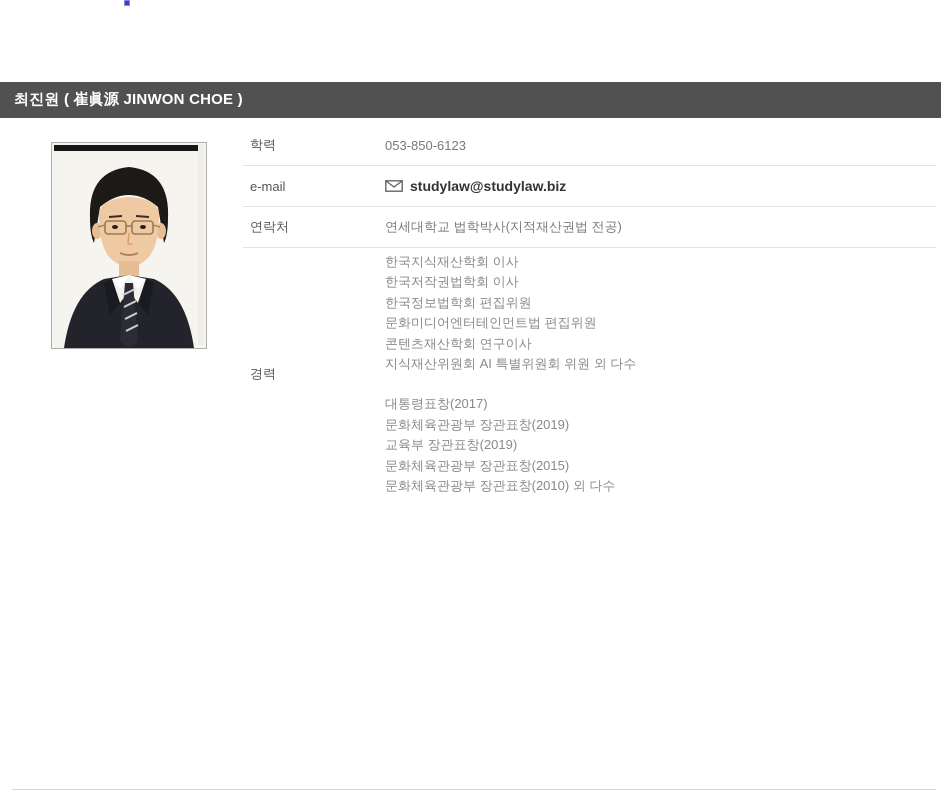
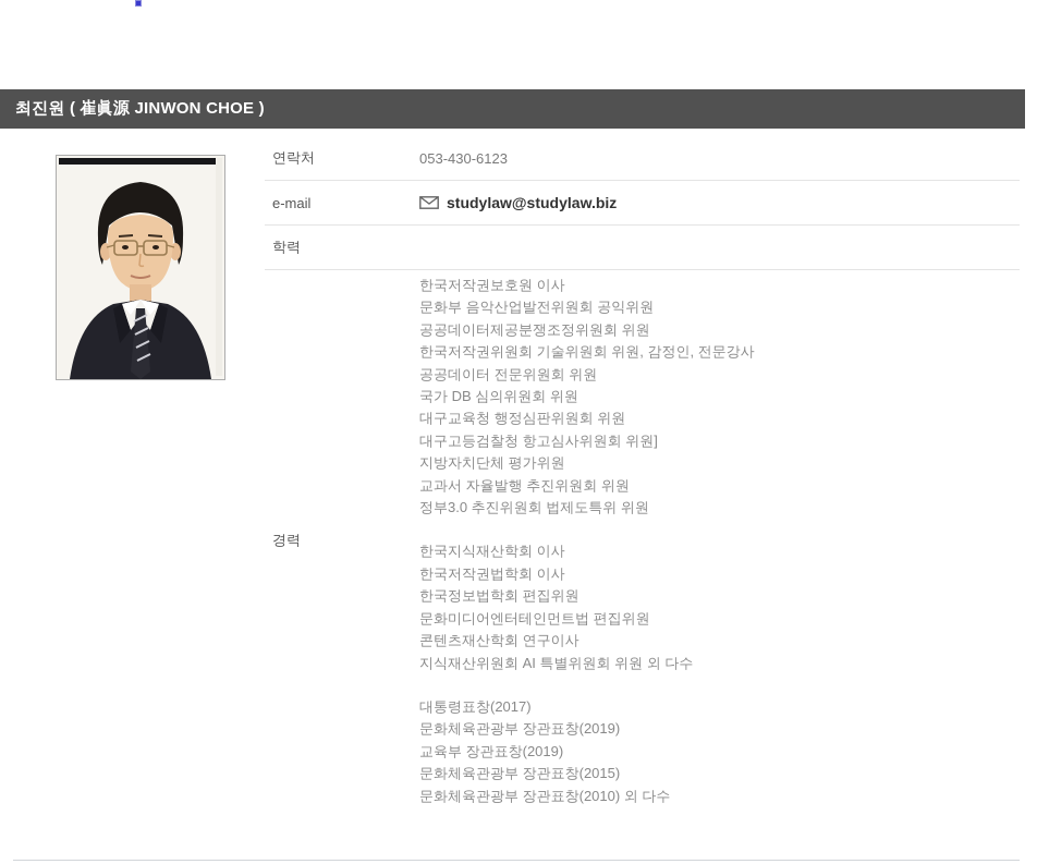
  최진원 ( 崔眞源 JINWON CHOE )
- 학력
+ 연락처
- 053-850-6123
+ 053-430-6123
  e-mail
  studylaw@studylaw.biz
- 연락처
+ 학력
- 연세대학교 법학박사(지적재산권법 전공)
  경력
+ 한국저작권보호원 이사
+ 문화부 음악산업발전위원회 공익위원
+ 공공데이터제공분쟁조정위원회 위원
+ 한국저작권위원회 기술위원회 위원, 감정인, 전문강사
+ 공공데이터 전문위원회 위원
+ 국가 DB 심의위원회 위원
+ 대구교육청 행정심판위원회 위원
+ 대구고등검찰청 항고심사위원회 위원]
+ 지방자치단체 평가위원
+ 교과서 자율발행 추진위원회 위원
+ 정부3.0 추진위원회 법제도특위 위원
  한국지식재산학회 이사
  한국저작권법학회 이사
  한국정보법학회 편집위원
  문화미디어엔터테인먼트법 편집위원
  콘텐츠재산학회 연구이사
  지식재산위원회 AI 특별위원회 위원 외 다수
  대통령표창(2017)
  문화체육관광부 장관표창(2019)
  교육부 장관표창(2019)
  문화체육관광부 장관표창(2015)
  문화체육관광부 장관표창(2010) 외 다수
